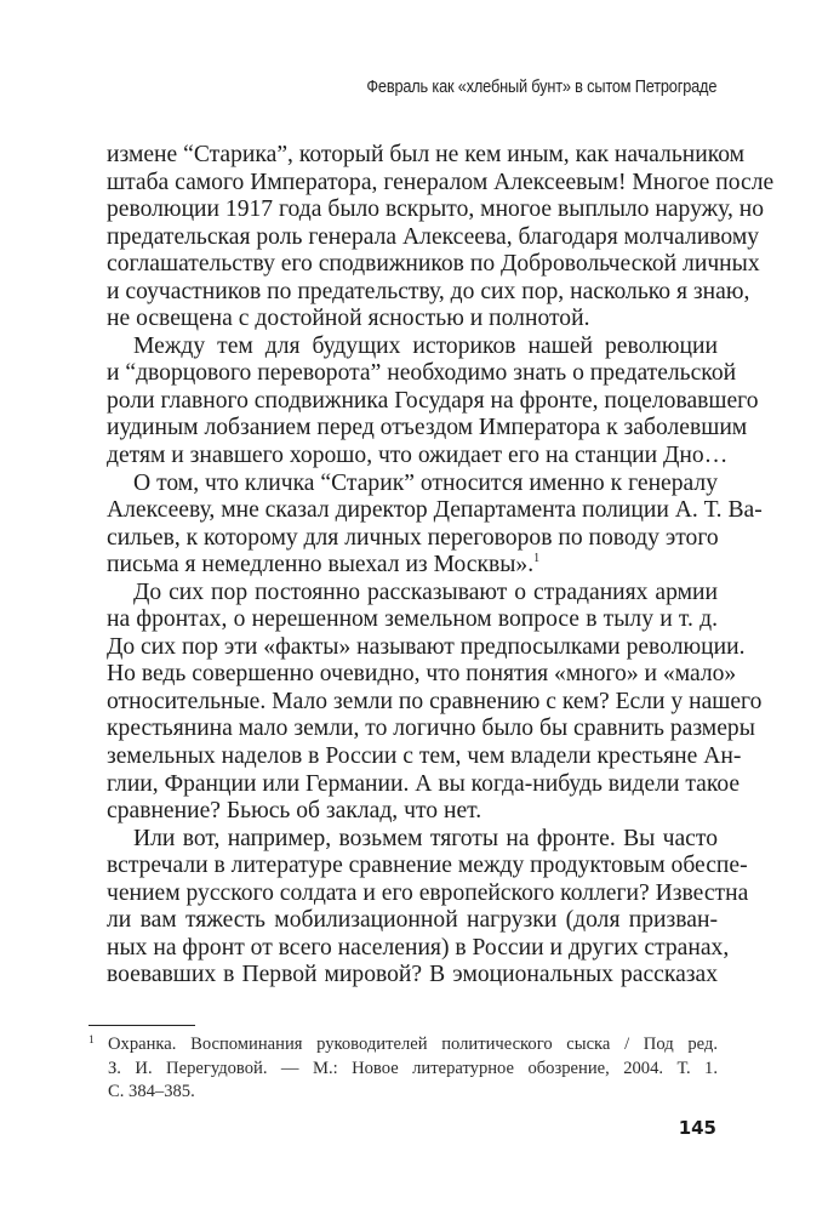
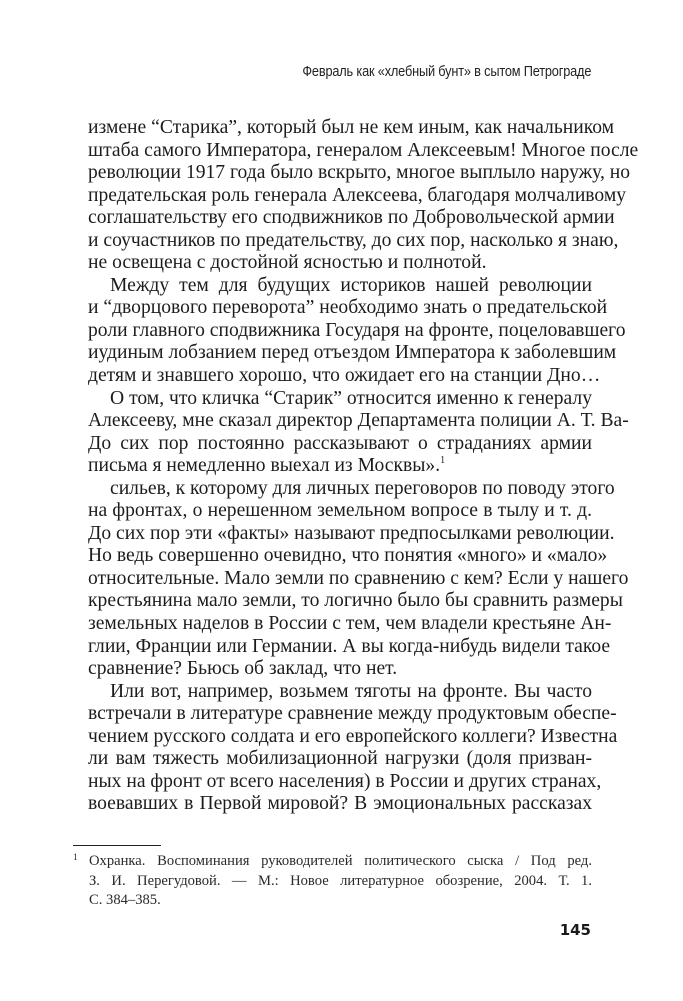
  Февраль как «хлебный бунт» в сытом Петрограде
  измене “Старика”, который был не кем иным, как начальником
  штаба самого Императора, генералом Алексеевым! Многое после
  революции 1917 года было вскрыто, многое выплыло наружу, но
  предательская роль генерала Алексеева, благодаря молчаливому
- соглашательству его сподвижников по Добровольческой личных
+ соглашательству его сподвижников по Добровольческой армии
  и соучастников по предательству, до сих пор, насколько я знаю,
  не освещена с достойной ясностью и полнотой.
  Между тем для будущих историков нашей революции
  и “дворцового переворота” необходимо знать о предательской
  роли главного сподвижника Государя на фронте, поцеловавшего
  иудиным лобзанием перед отъездом Императора к заболевшим
  детям и знавшего хорошо, что ожидает его на станции Дно…
  О том, что кличка “Старик” относится именно к генералу
  Алексееву, мне сказал директор Департамента полиции А. Т. Ва-
- сильев, к которому для личных переговоров по поводу этого
+ До сих пор постоянно рассказывают о страданиях армии
  письма я немедленно выехал из Москвы».1
- До сих пор постоянно рассказывают о страданиях армии
+ сильев, к которому для личных переговоров по поводу этого
  на фронтах, о нерешенном земельном вопросе в тылу и т. д.
  До сих пор эти «факты» называют предпосылками революции.
  Но ведь совершенно очевидно, что понятия «много» и «мало»
  относительные. Мало земли по сравнению с кем? Если у нашего
  крестьянина мало земли, то логично было бы сравнить размеры
  земельных наделов в России с тем, чем владели крестьяне Ан-
  глии, Франции или Германии. А вы когда-нибудь видели такое
  сравнение? Бьюсь об заклад, что нет.
  Или вот, например, возьмем тяготы на фронте. Вы часто
  встречали в литературе сравнение между продуктовым обеспе-
  чением русского солдата и его европейского коллеги? Известна
  ли вам тяжесть мобилизационной нагрузки (доля призван-
  ных на фронт от всего населения) в России и других странах,
  воевавших в Первой мировой? В эмоциональных рассказах
  1
  Охранка. Воспоминания руководителей политического сыска / Под ред.
  З. И. Перегудовой. — М.: Новое литературное обозрение, 2004. Т. 1.
  С. 384–385.
  145
